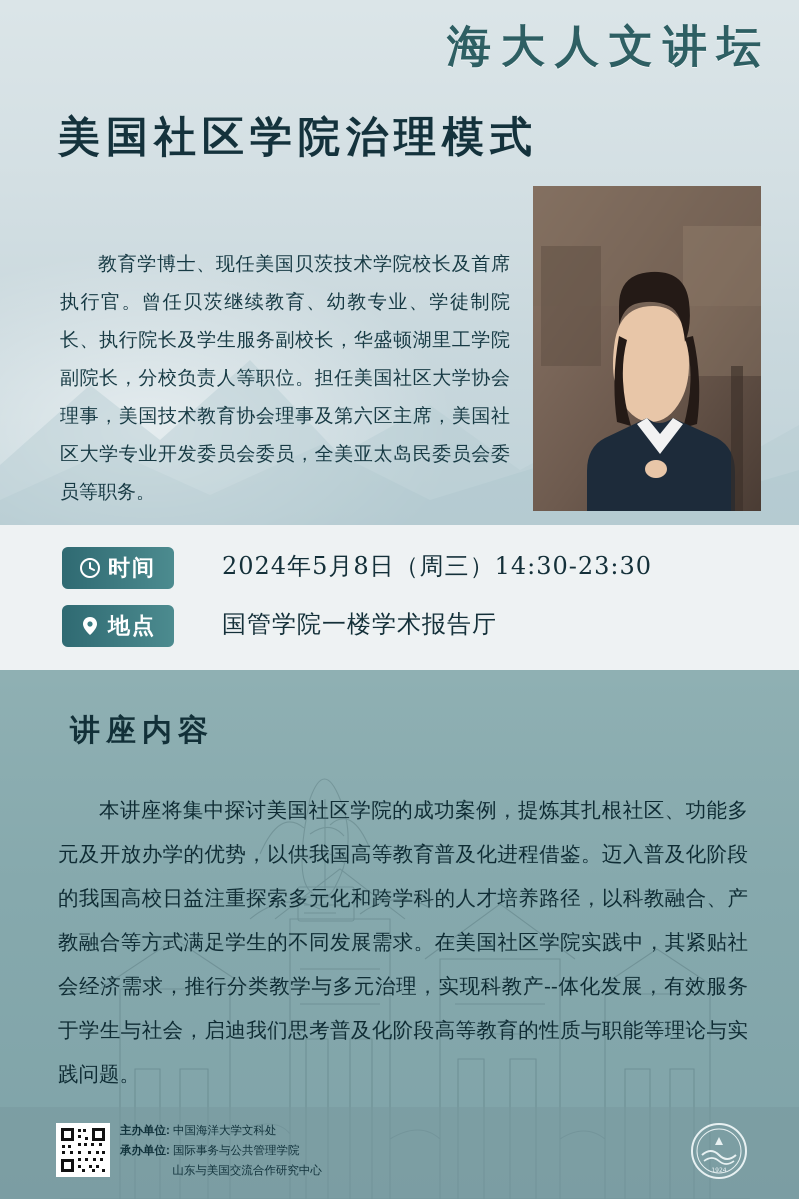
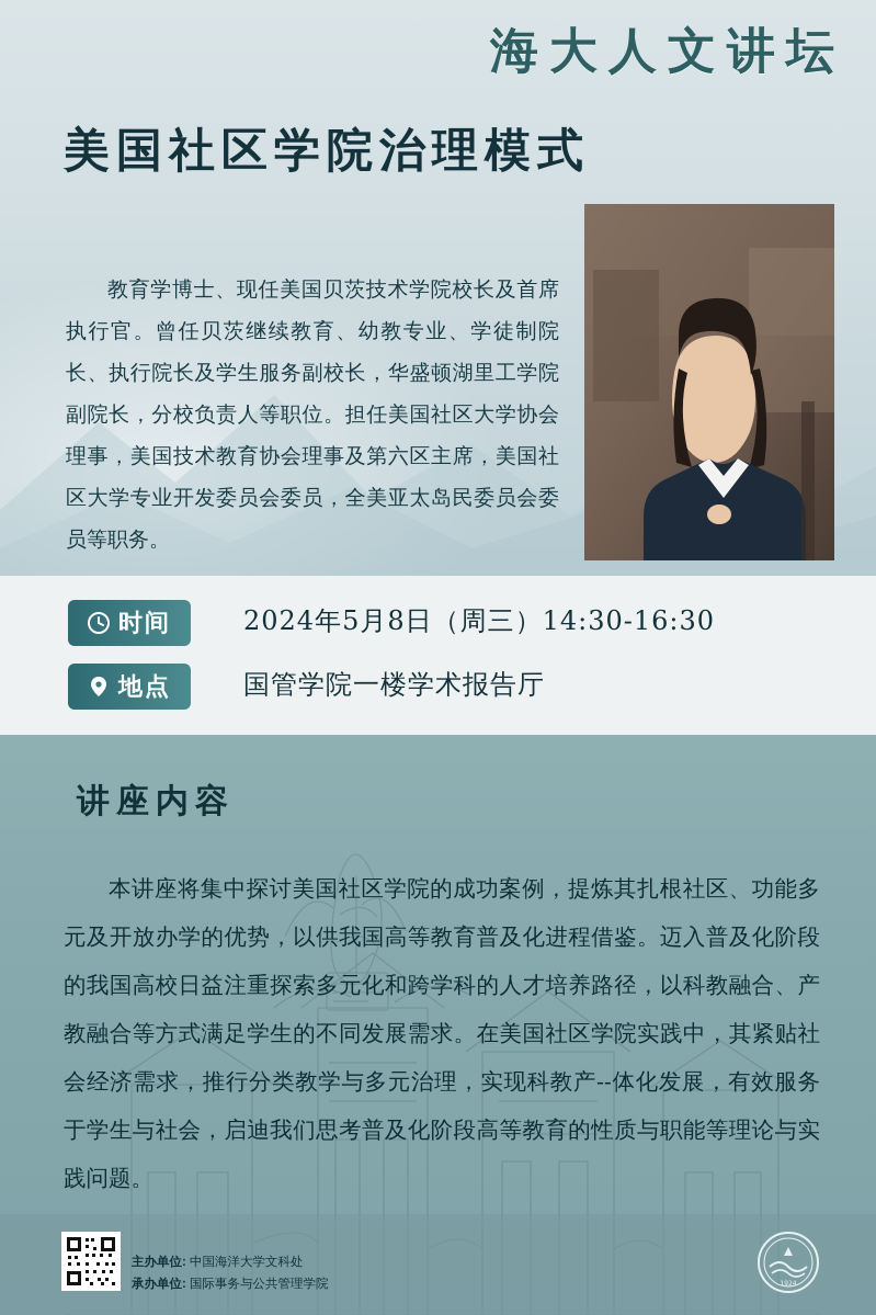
  海大人文讲坛
  美国社区学院治理模式
  教育学博士、现任美国贝茨技术学院校长及首席执行官。曾任贝茨继续教育、幼教专业、学徒制院长、执行院长及学生服务副校长，华盛顿湖里工学院副院长，分校负责人等职位。担任美国社区大学协会理事，美国技术教育协会理事及第六区主席，美国社区大学专业开发委员会委员，全美亚太岛民委员会委员等职务。
  时间
- 2024年5月8日（周三）14:30-23:30
+ 2024年5月8日（周三）14:30-16:30
  地点
  国管学院一楼学术报告厅
  讲座内容
  本讲座将集中探讨美国社区学院的成功案例，提炼其扎根社区、功能多元及开放办学的优势，以供我国高等教育普及化进程借鉴。迈入普及化阶段的我国高校日益注重探索多元化和跨学科的人才培养路径，以科教融合、产教融合等方式满足学生的不同发展需求。在美国社区学院实践中，其紧贴社会经济需求，推行分类教学与多元治理，实现科教产--体化发展，有效服务于学生与社会，启迪我们思考普及化阶段高等教育的性质与职能等理论与实践问题。
  主办单位: 中国海洋大学文科处
  承办单位: 国际事务与公共管理学院
- 山东与美国交流合作研究中心
